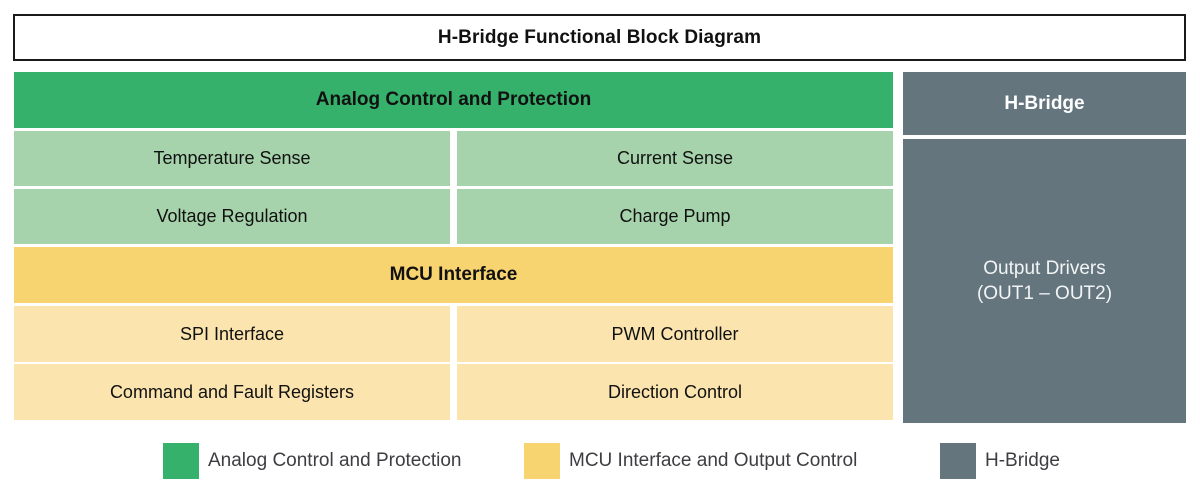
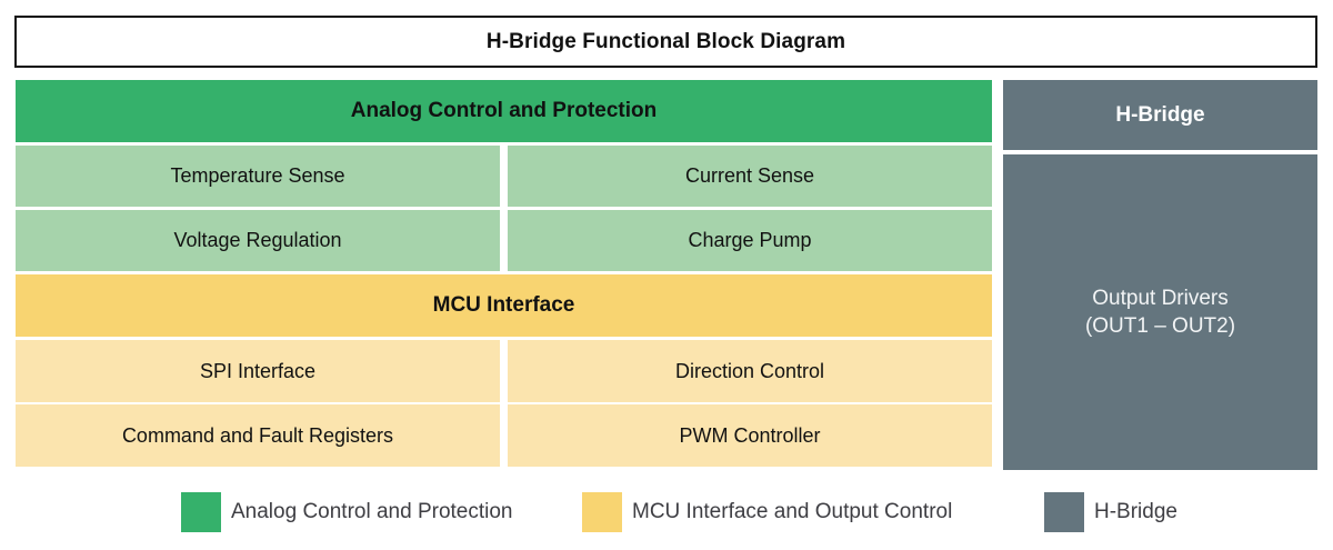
  H-Bridge Functional Block Diagram
  Analog Control and Protection
  Temperature Sense
  Current Sense
  Voltage Regulation
  Charge Pump
  MCU Interface
  SPI Interface
- PWM Controller
+ Direction Control
  Command and Fault Registers
- Direction Control
+ PWM Controller
  H-Bridge
  Output Drivers
  (OUT1 – OUT2)
  Analog Control and Protection
  MCU Interface and Output Control
  H-Bridge
